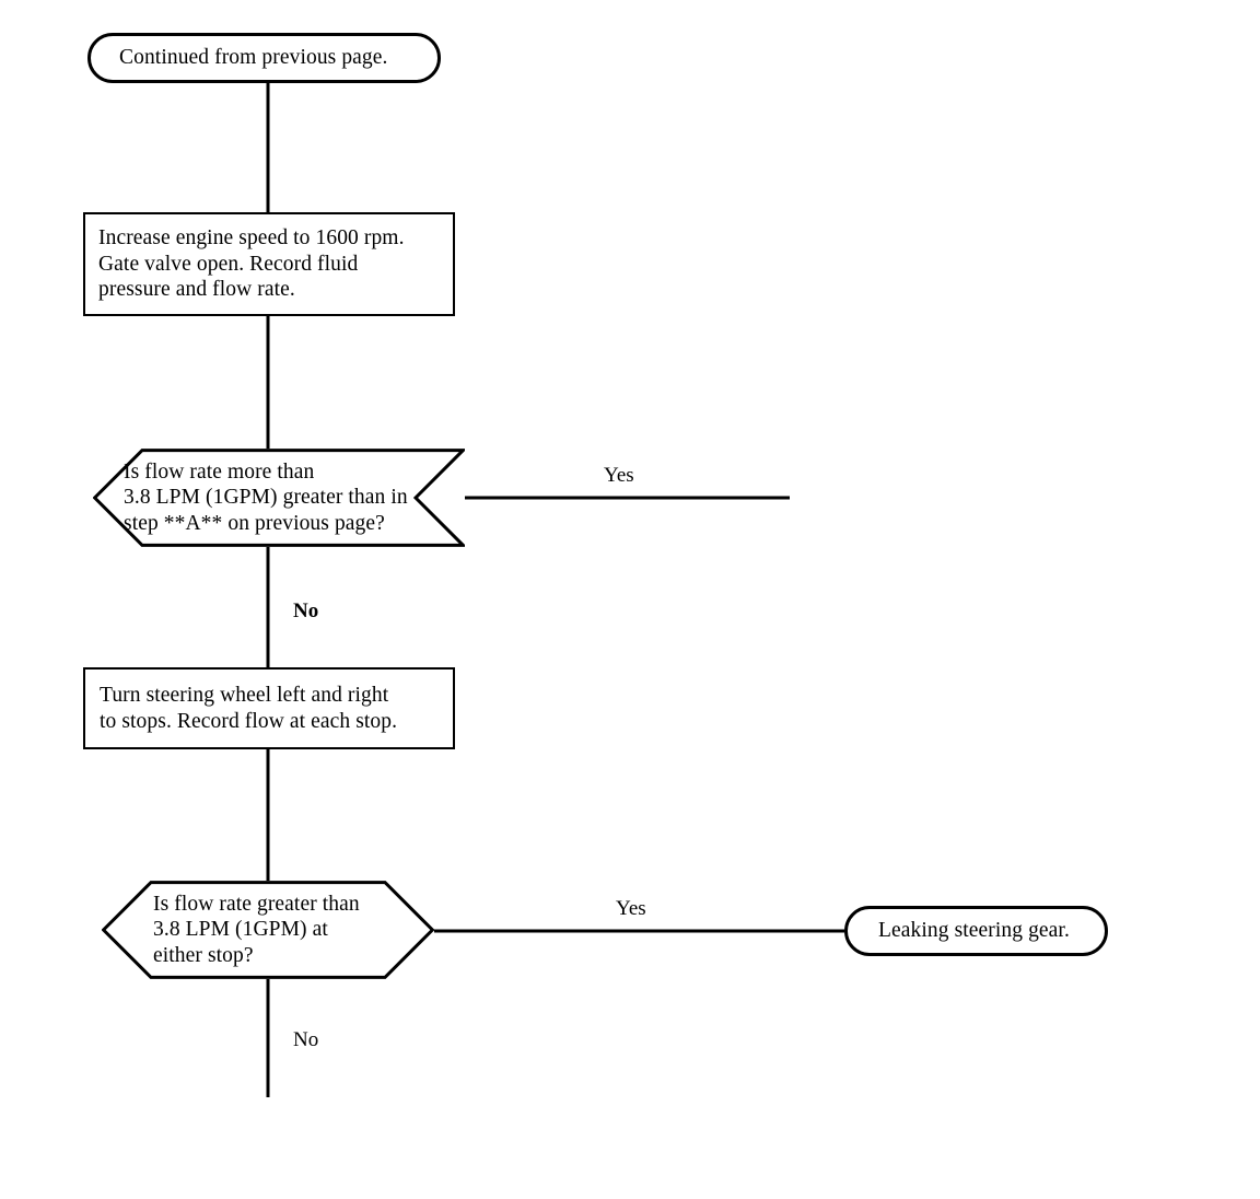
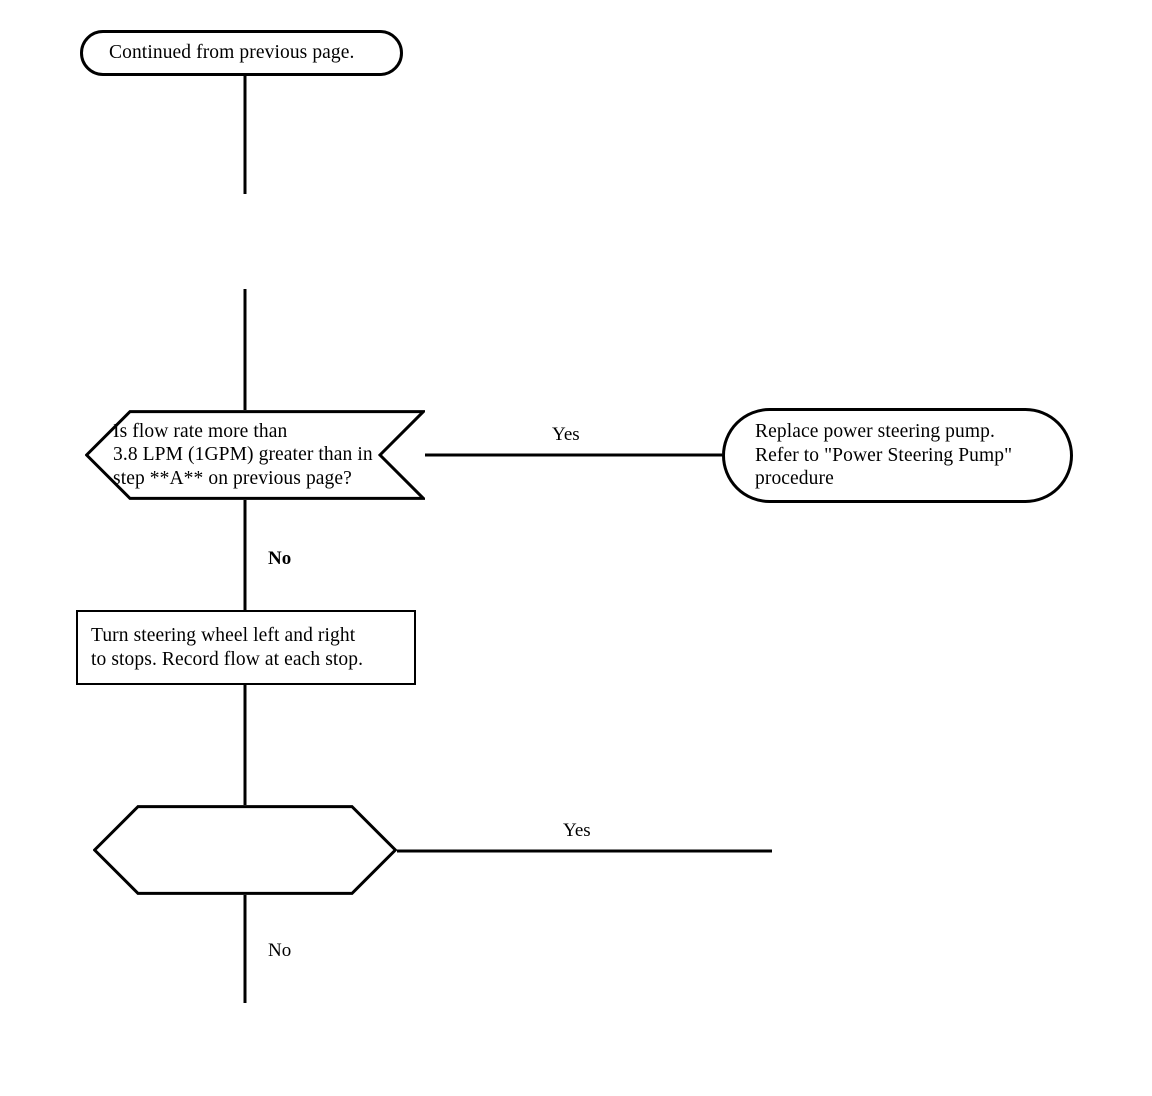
  Continued from previous page.
- Increase engine speed to 1600 rpm.
- Gate valve open. Record fluid
- pressure and flow rate.
  Is flow rate more than
  3.8 LPM (1GPM) greater than in
  step **A** on previous page?
+ Replace power steering pump.
+ Refer to "Power Steering Pump"
+ procedure
  Turn steering wheel left and right
  to stops. Record flow at each stop.
- Is flow rate greater than
- 3.8 LPM (1GPM) at
- either stop?
- Leaking steering gear.
  Yes
  No
  Yes
  No
